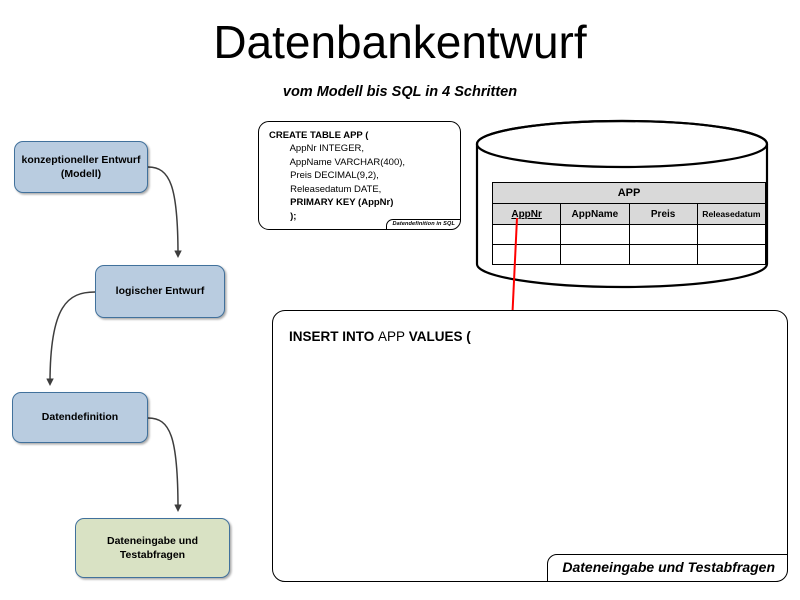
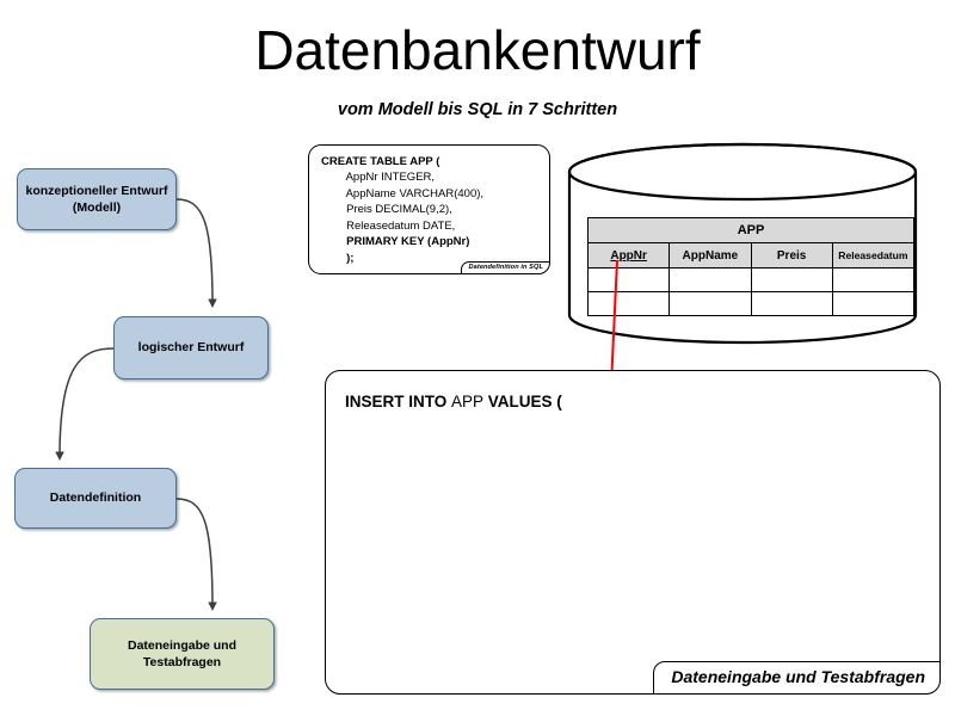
  Datenbankentwurf
- vom Modell bis SQL in 4 Schritten
+ vom Modell bis SQL in 7 Schritten
  konzeptioneller Entwurf (Modell)
  logischer Entwurf
  Datendefinition
  Dateneingabe und Testabfragen
  CREATE TABLE APP ( AppNr INTEGER, AppName VARCHAR(400), Preis DECIMAL(9,2), Releasedatum DATE, PRIMARY KEY (AppNr) );
  APP
  AppNr	AppName	Preis	Releasedatum
  INSERT INTO APP VALUES (
  Dateneingabe und Testabfragen
